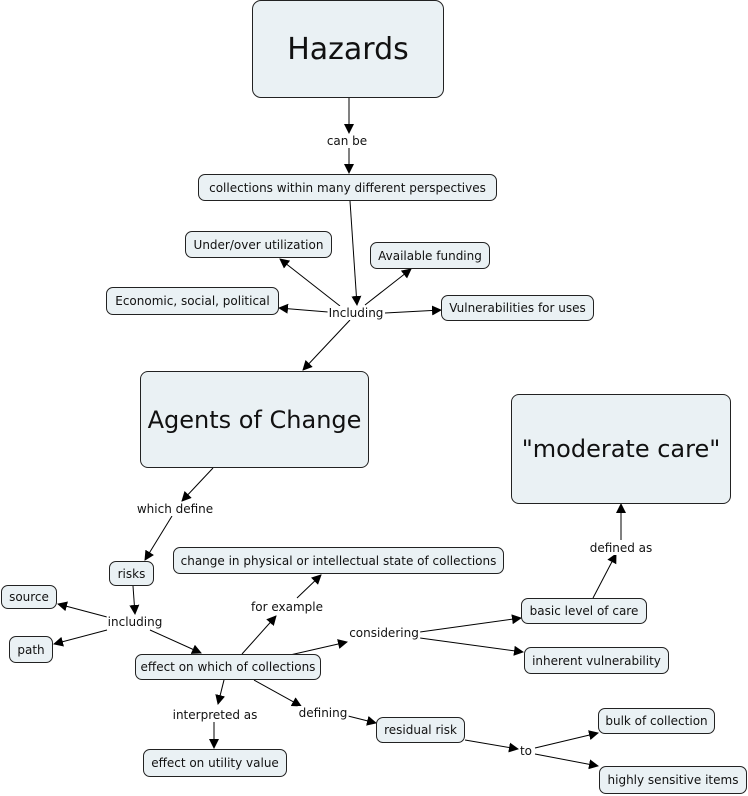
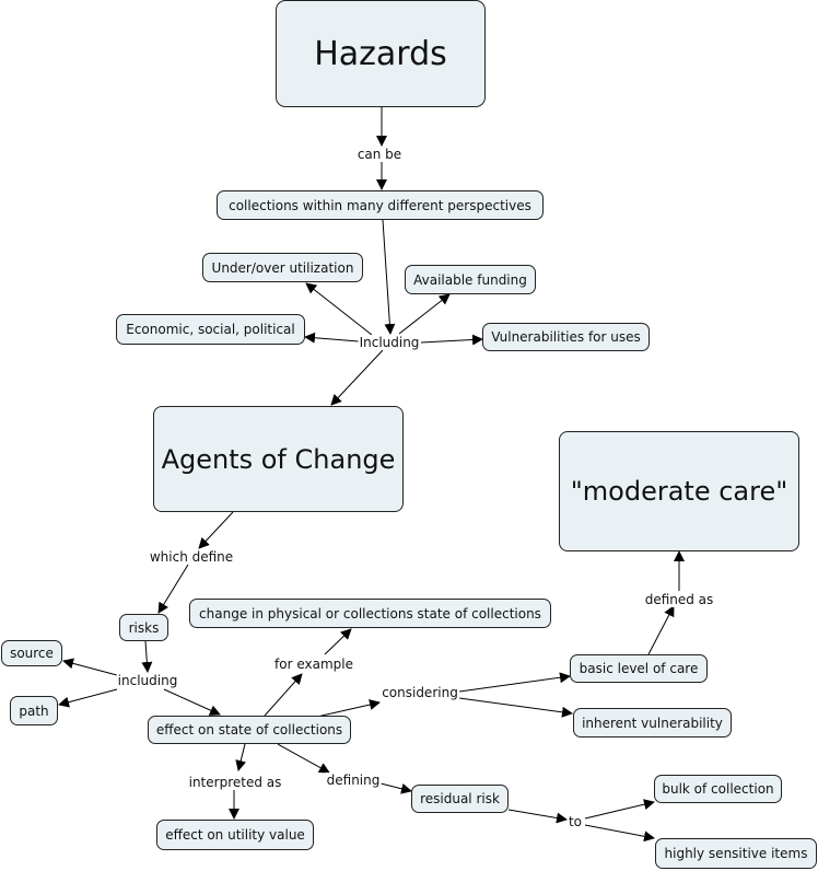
  Hazards
  collections within many different perspectives
  Under/over utilization
  Available funding
  Economic, social, political
  Vulnerabilities for uses
  Agents of Change
  "moderate care"
  risks
- change in physical or intellectual state of collections
+ change in physical or collections state of collections
  source
  path
- effect on which of collections
+ effect on state of collections
  basic level of care
  inherent vulnerability
  residual risk
  effect on utility value
  bulk of collection
  highly sensitive items
  can be
  Including
  which define
  including
  for example
  considering
  defined as
  interpreted as
  defining
  to
